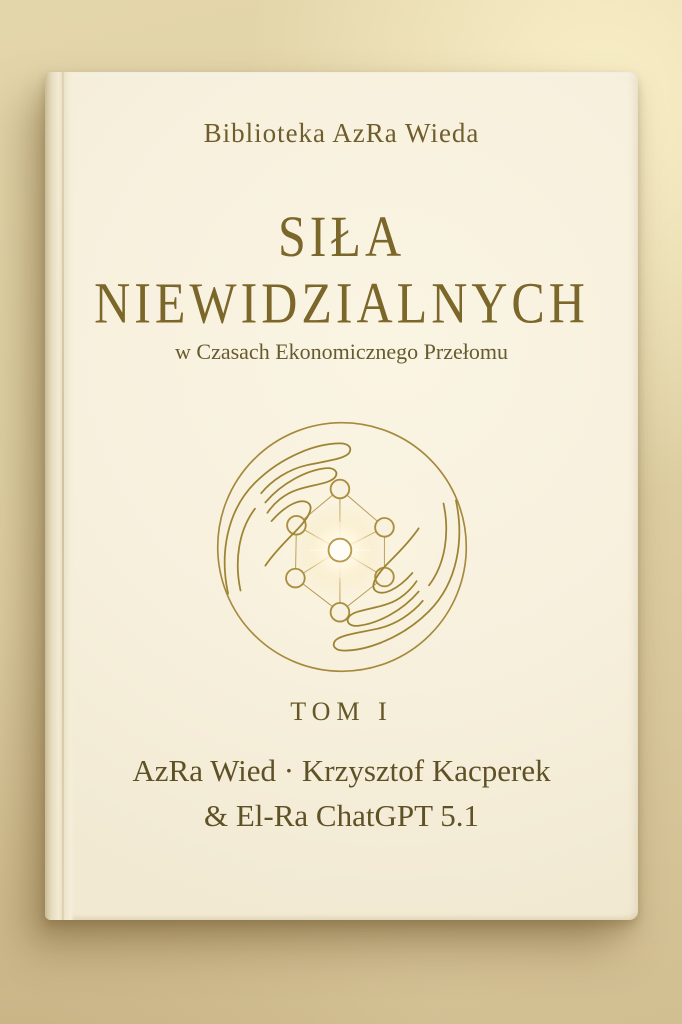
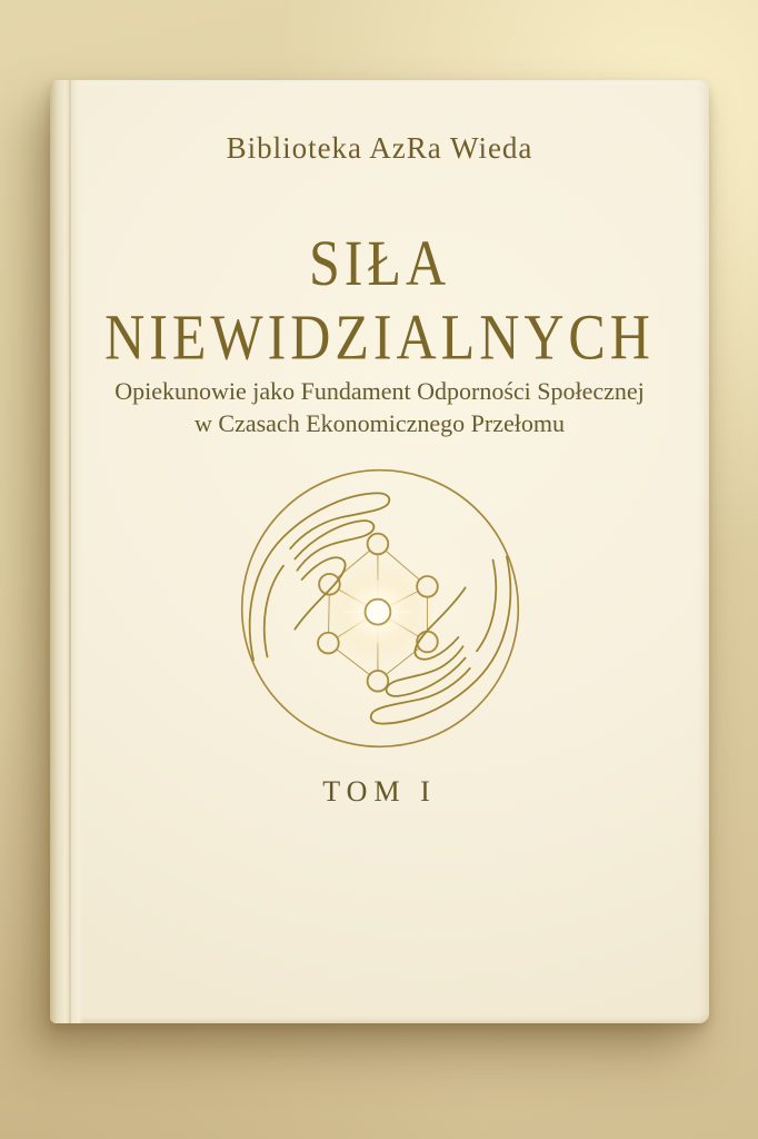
  Biblioteka AzRa Wieda
  SIŁA
  NIEWIDZIALNYCH
+ Opiekunowie jako Fundament Odporności Społecznej
  w Czasach Ekonomicznego Przełomu
  TOM I
- AzRa Wied · Krzysztof Kacperek
- & El-Ra ChatGPT 5.1
